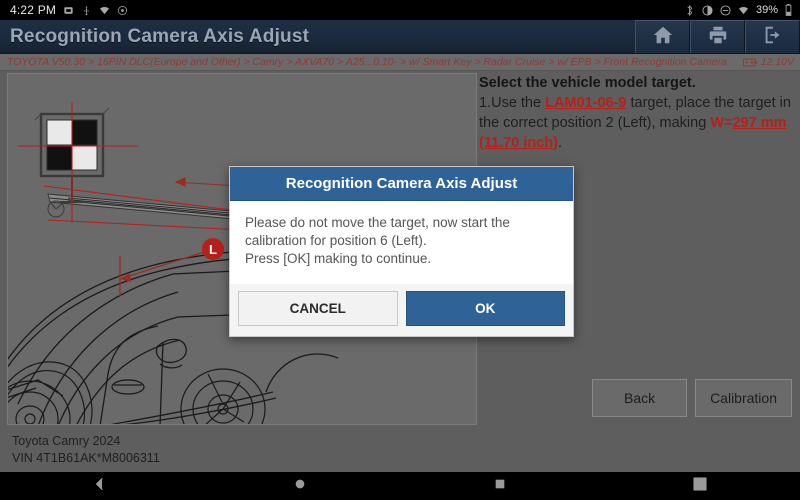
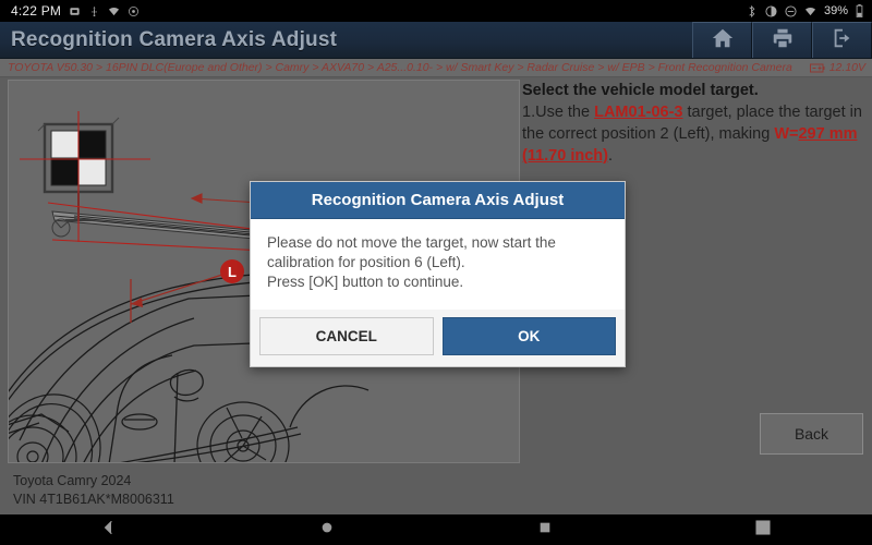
  4:22 PM
  39%
  Recognition Camera Axis Adjust
  TOYOTA V50.30 > 16PIN DLC(Europe and Other) > Camry > AXVA70 > A25...0.10- > w/ Smart Key > Radar Cruise > w/ EPB > Front Recognition Camera
  12.10V
  L
  Select the vehicle model target.
- 1.Use the LAM01-06-9 target, place the target in the correct position 2 (Left), making W=297 mm (11.70 inch).
+ 1.Use the LAM01-06-3 target, place the target in the correct position 2 (Left), making W=297 mm (11.70 inch).
  Back
- Calibration
  Toyota Camry 2024
  VIN 4T1B61AK*M8006311
  Recognition Camera Axis Adjust
  Please do not move the target, now start the calibration for position 6 (Left).
- Press [OK] making to continue.
+ Press [OK] button to continue.
  CANCEL
  OK
